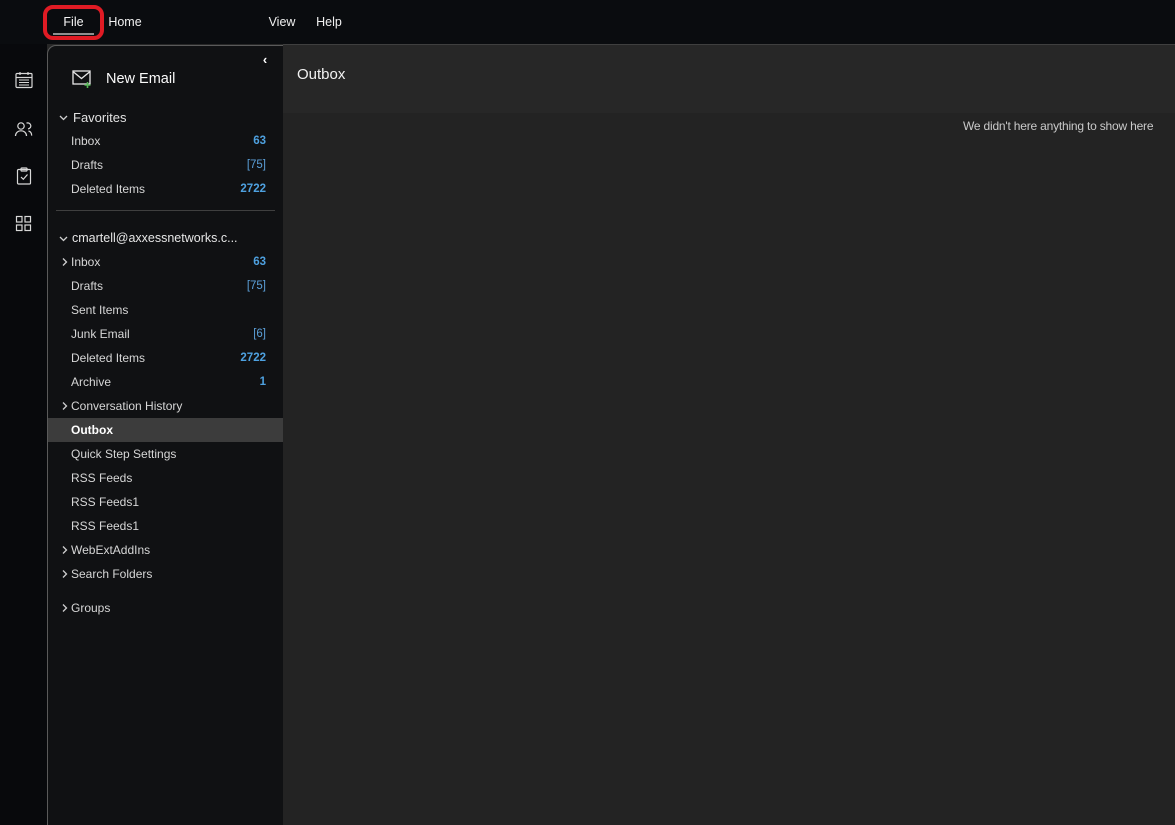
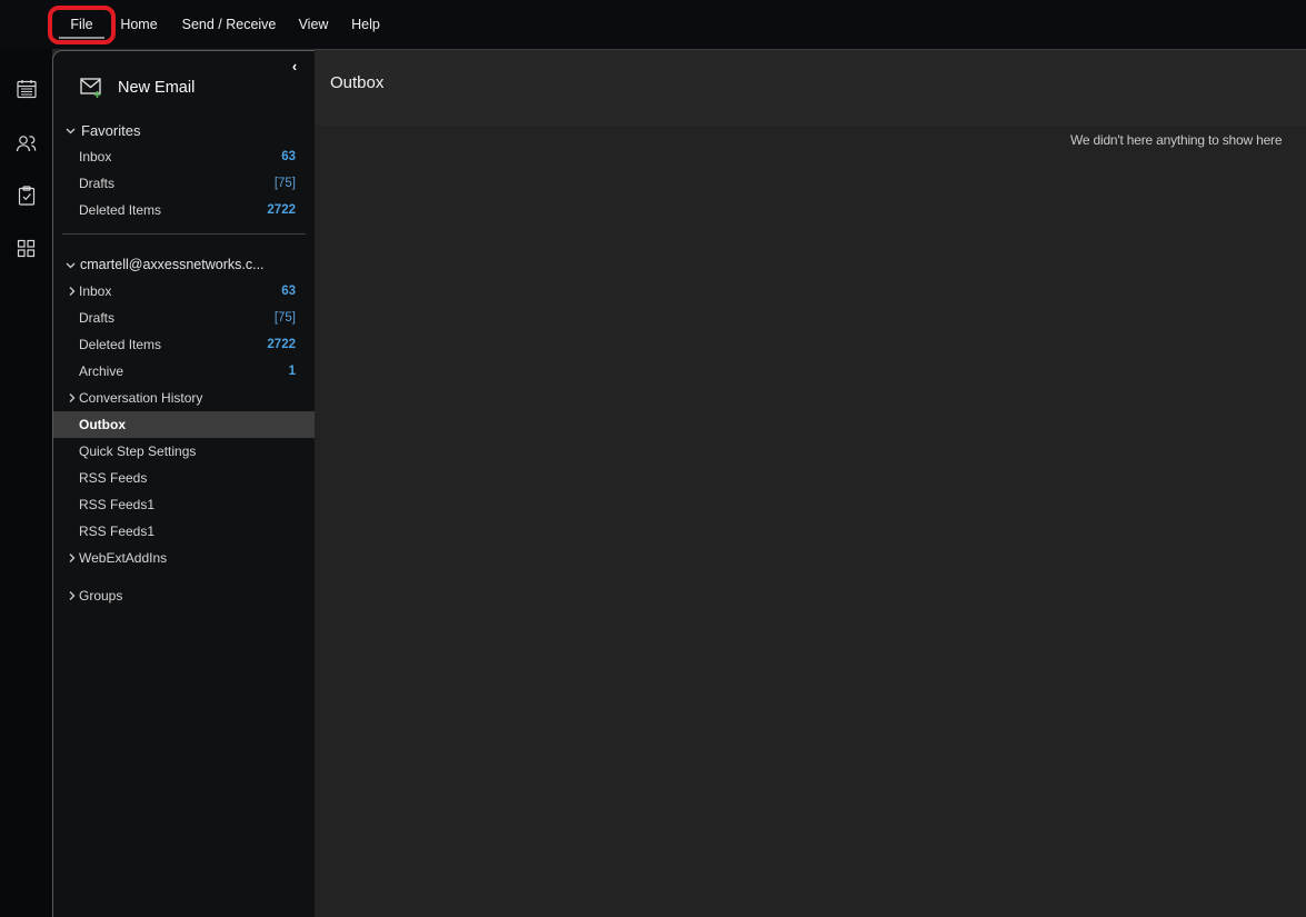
  File
  Home
+ Send / Receive
  View
  Help
  ‹
  New Email
  Favorites
  Inbox
  63
  Drafts
  [75]
  Deleted Items
  2722
  cmartell@axxessnetworks.c...
  Inbox
  63
  Drafts
  [75]
- Sent Items
- Junk Email
- [6]
  Deleted Items
  2722
  Archive
  1
  Conversation History
  Outbox
  Quick Step Settings
  RSS Feeds
  RSS Feeds1
  RSS Feeds1
  WebExtAddIns
- Search Folders
  Groups
  Outbox
  We didn't here anything to show here
